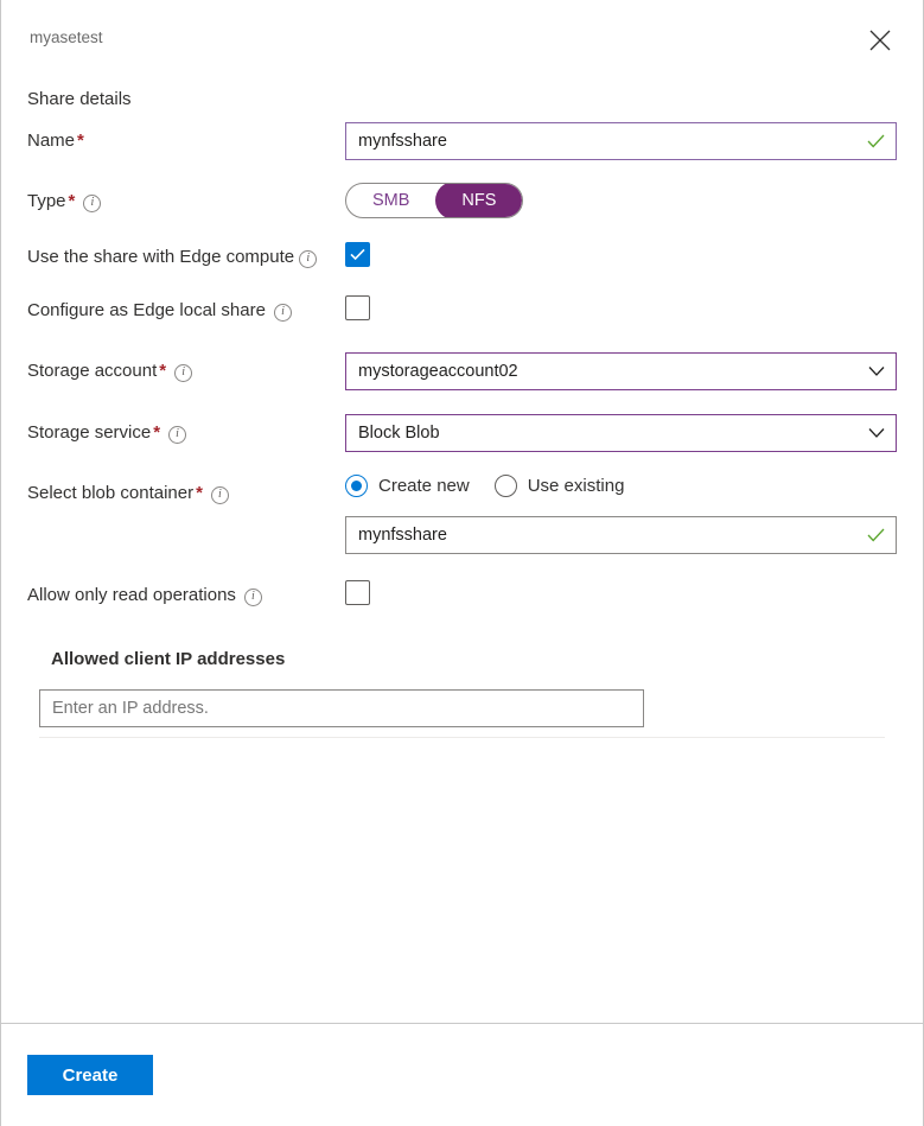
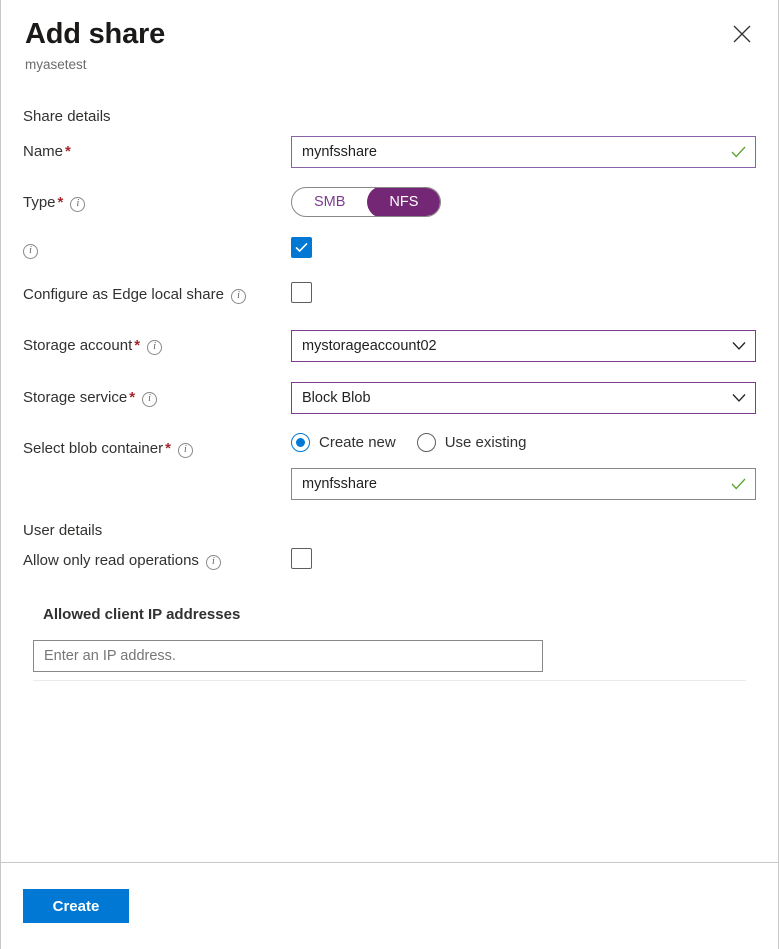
+ Add share
  myasetest
  Share details
  Name*
  mynfsshare
  Type*
  i
  SMB
  NFS
- Use the share with Edge compute
  i
  Configure as Edge local share
  i
  Storage account*
  i
  mystorageaccount02
  Storage service*
  i
  Block Blob
  Select blob container*
  i
  Create new
  Use existing
  mynfsshare
+ User details
  Allow only read operations
  i
  Allowed client IP addresses
  Enter an IP address.
  Create
